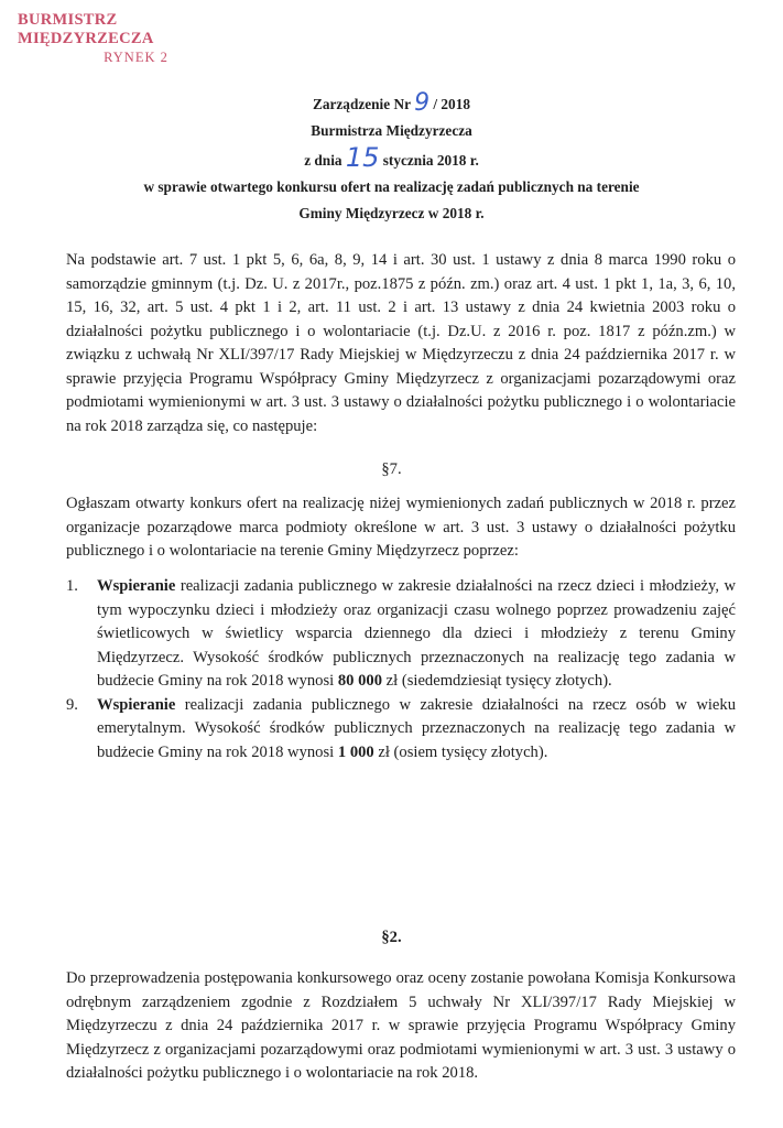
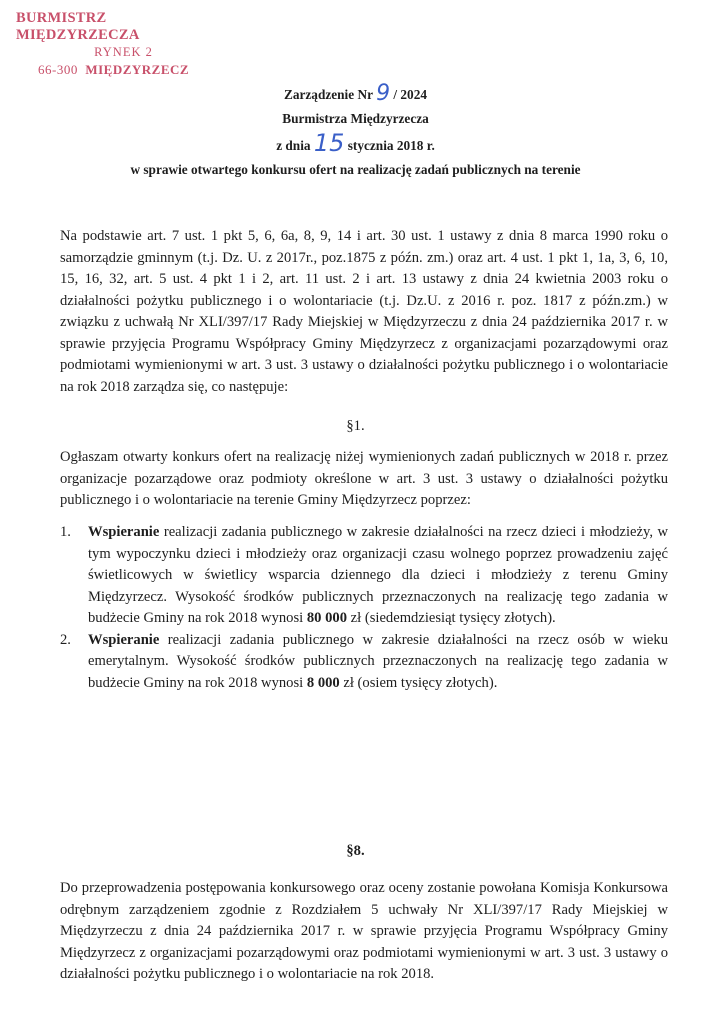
  BURMISTRZ MIĘDZYRZECZA
  RYNEK 2
+ 66-300 MIĘDZYRZECZ
- Zarządzenie Nr 9 / 2018
+ Zarządzenie Nr 9 / 2024
  Burmistrza Międzyrzecza
  z dnia 15 stycznia 2018 r.
  w sprawie otwartego konkursu ofert na realizację zadań publicznych na terenie
- Gminy Międzyrzecz w 2018 r.
  Na podstawie art. 7 ust. 1 pkt 5, 6, 6a, 8, 9, 14 i art. 30 ust. 1 ustawy z dnia 8 marca 1990 roku o samorządzie gminnym (t.j. Dz. U. z 2017r., poz.1875 z późn. zm.) oraz art. 4 ust. 1 pkt 1, 1a, 3, 6, 10, 15, 16, 32, art. 5 ust. 4 pkt 1 i 2, art. 11 ust. 2 i art. 13 ustawy z dnia 24 kwietnia 2003 roku o działalności pożytku publicznego i o wolontariacie (t.j. Dz.U. z 2016 r. poz. 1817 z późn.zm.) w związku z uchwałą Nr XLI/397/17 Rady Miejskiej w Międzyrzeczu z dnia 24 października 2017 r. w sprawie przyjęcia Programu Współpracy Gminy Międzyrzecz z organizacjami pozarządowymi oraz podmiotami wymienionymi w art. 3 ust. 3 ustawy o działalności pożytku publicznego i o wolontariacie na rok 2018 zarządza się, co następuje:
- §7.
+ §1.
- Ogłaszam otwarty konkurs ofert na realizację niżej wymienionych zadań publicznych w 2018 r. przez organizacje pozarządowe marca podmioty określone w art. 3 ust. 3 ustawy o działalności pożytku publicznego i o wolontariacie na terenie Gminy Międzyrzecz poprzez:
+ Ogłaszam otwarty konkurs ofert na realizację niżej wymienionych zadań publicznych w 2018 r. przez organizacje pozarządowe oraz podmioty określone w art. 3 ust. 3 ustawy o działalności pożytku publicznego i o wolontariacie na terenie Gminy Międzyrzecz poprzez:
  1.
  Wspieranie realizacji zadania publicznego w zakresie działalności na rzecz dzieci i młodzieży, w tym wypoczynku dzieci i młodzieży oraz organizacji czasu wolnego poprzez prowadzeniu zajęć świetlicowych w świetlicy wsparcia dziennego dla dzieci i młodzieży z terenu Gminy Międzyrzecz. Wysokość środków publicznych przeznaczonych na realizację tego zadania w budżecie Gminy na rok 2018 wynosi 80 000 zł (siedemdziesiąt tysięcy złotych).
- 9.
+ 2.
- Wspieranie realizacji zadania publicznego w zakresie działalności na rzecz osób w wieku emerytalnym. Wysokość środków publicznych przeznaczonych na realizację tego zadania w budżecie Gminy na rok 2018 wynosi 1 000 zł (osiem tysięcy złotych).
+ Wspieranie realizacji zadania publicznego w zakresie działalności na rzecz osób w wieku emerytalnym. Wysokość środków publicznych przeznaczonych na realizację tego zadania w budżecie Gminy na rok 2018 wynosi 8 000 zł (osiem tysięcy złotych).
- §2.
+ §8.
  Do przeprowadzenia postępowania konkursowego oraz oceny zostanie powołana Komisja Konkursowa odrębnym zarządzeniem zgodnie z Rozdziałem 5 uchwały Nr XLI/397/17 Rady Miejskiej w Międzyrzeczu z dnia 24 października 2017 r. w sprawie przyjęcia Programu Współpracy Gminy Międzyrzecz z organizacjami pozarządowymi oraz podmiotami wymienionymi w art. 3 ust. 3 ustawy o działalności pożytku publicznego i o wolontariacie na rok 2018.
